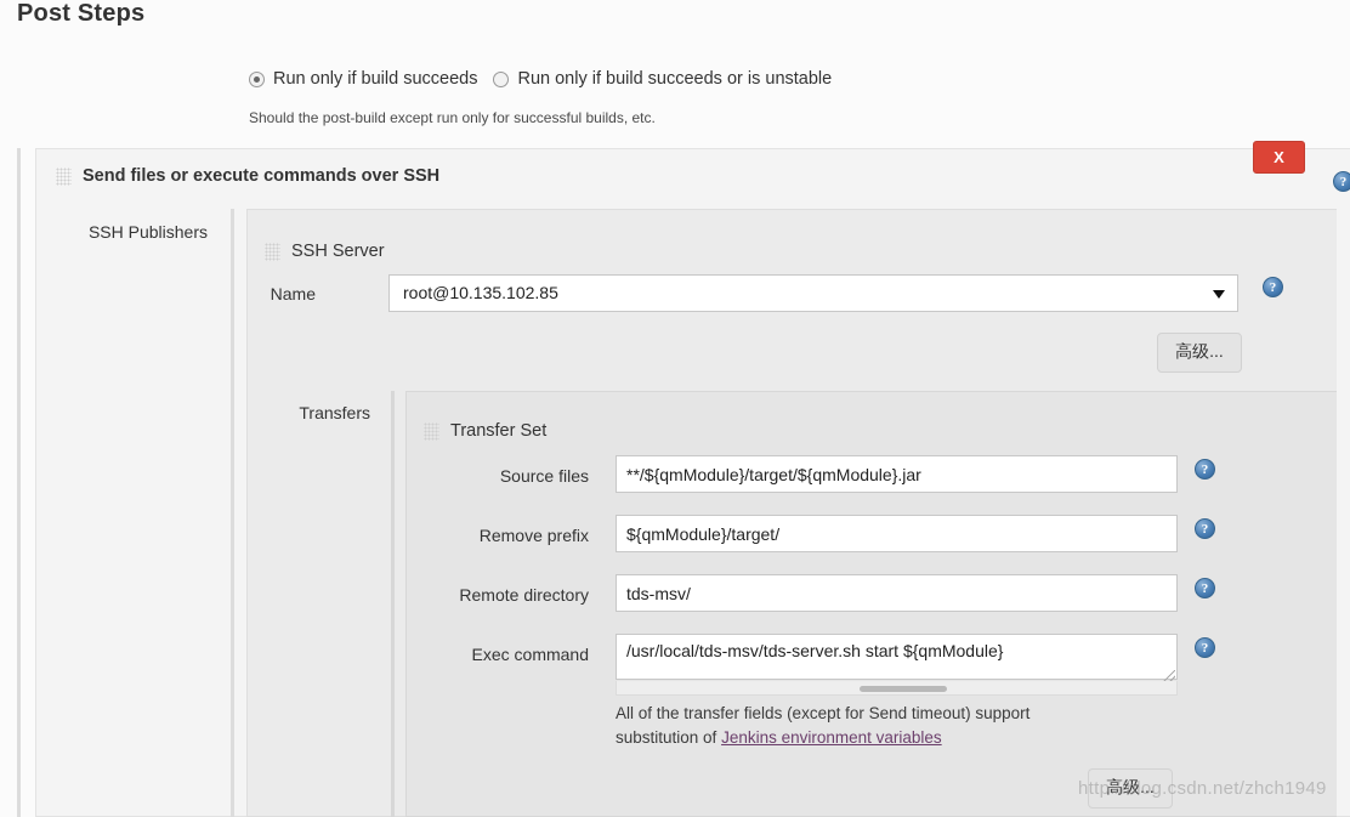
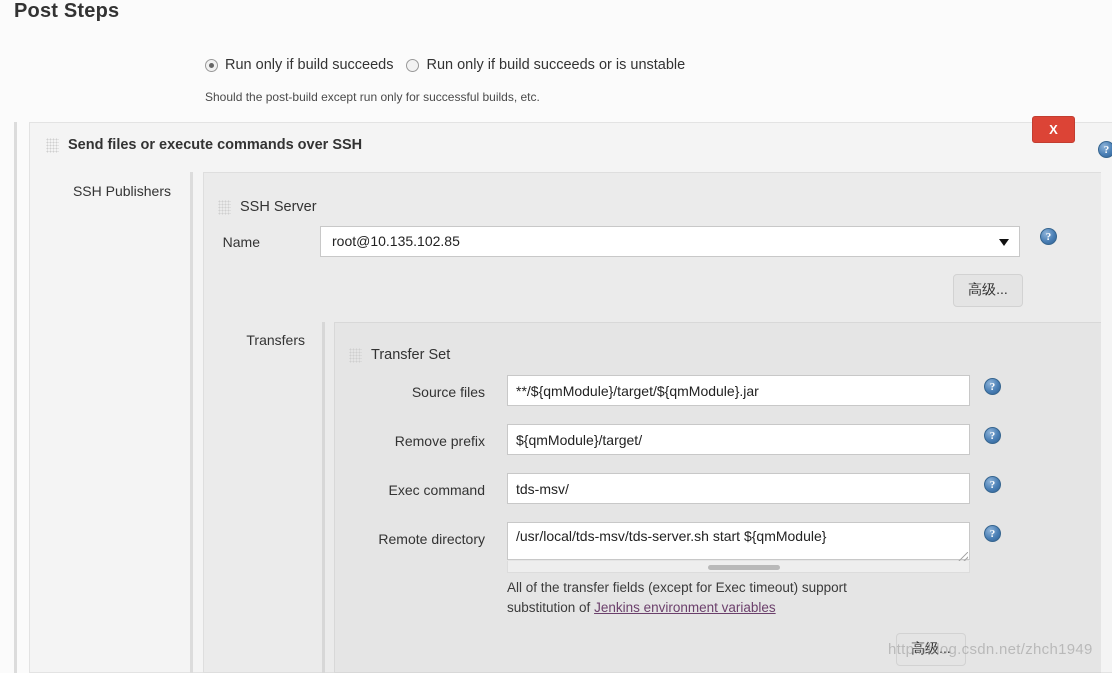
  Post Steps
  Run only if build succeeds
  Run only if build succeeds or is unstable
  Should the post-build except run only for successful builds, etc.
  Send files or execute commands over SSH
  X
  ?
  SSH Publishers
  SSH Server
  Name
  root@10.135.102.85
  ?
  高级...
  Transfers
  Transfer Set
  Source files
  **/${qmModule}/target/${qmModule}.jar
  ?
  Remove prefix
  ${qmModule}/target/
  ?
- Remote directory
+ Exec command
  tds-msv/
  ?
- Exec command
+ Remote directory
  /usr/local/tds-msv/tds-server.sh start ${qmModule}
  ?
- All of the transfer fields (except for Send timeout) support
+ All of the transfer fields (except for Exec timeout) support
  substitution of Jenkins environment variables
  高级...
  http://blog.csdn.net/zhch1949
